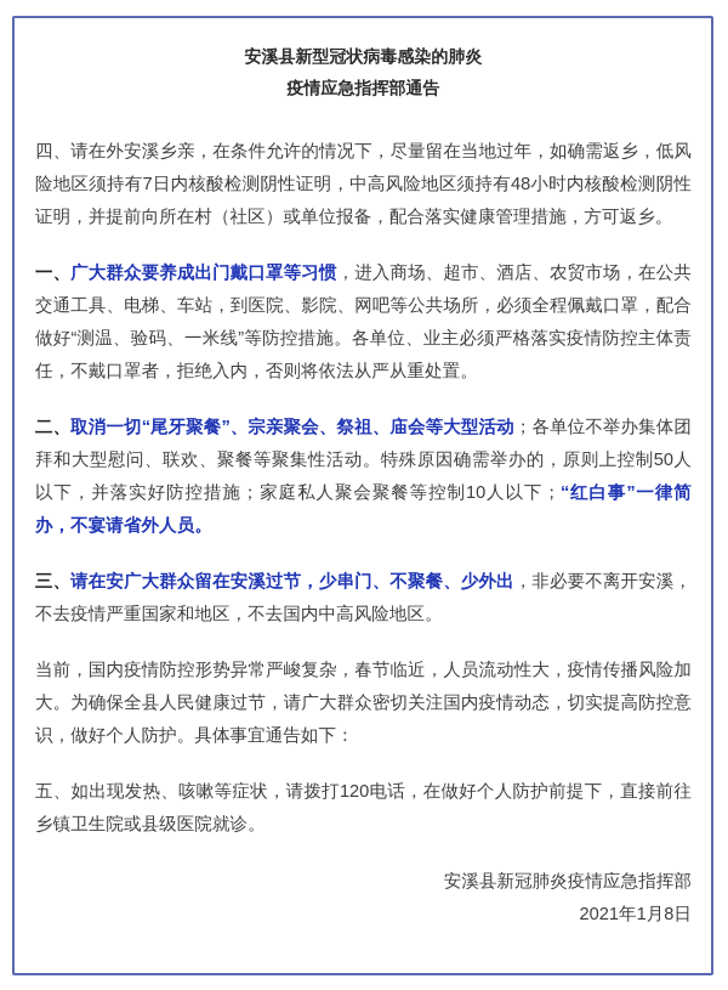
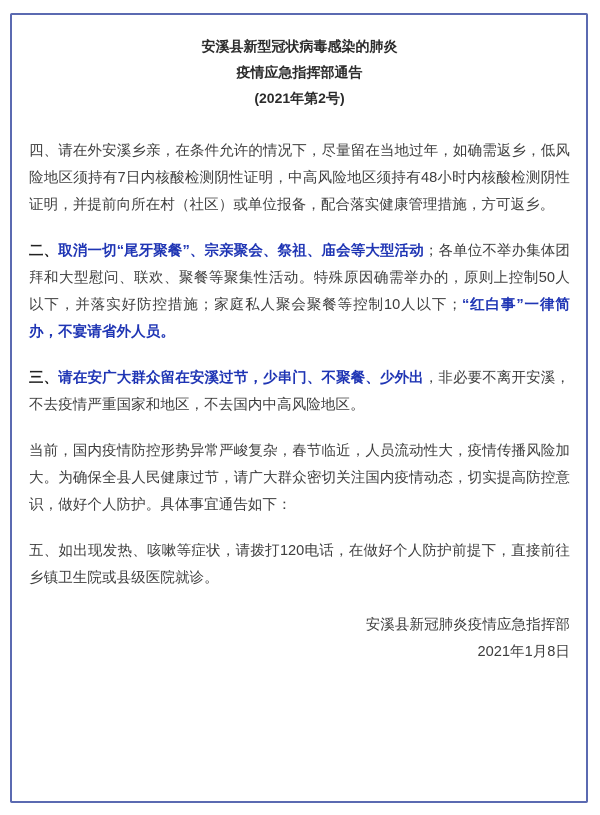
  安溪县新型冠状病毒感染的肺炎
  疫情应急指挥部通告
+ (2021年第2号)
  四、请在外安溪乡亲，在条件允许的情况下，尽量留在当地过年，如确需返乡，低风险地区须持有7日内核酸检测阴性证明，中高风险地区须持有48小时内核酸检测阴性证明，并提前向所在村（社区）或单位报备，配合落实健康管理措施，方可返乡。
- 一、广大群众要养成出门戴口罩等习惯，进入商场、超市、酒店、农贸市场，在公共交通工具、电梯、车站，到医院、影院、网吧等公共场所，必须全程佩戴口罩，配合做好“测温、验码、一米线”等防控措施。各单位、业主必须严格落实疫情防控主体责任，不戴口罩者，拒绝入内，否则将依法从严从重处置。
  二、取消一切“尾牙聚餐”、宗亲聚会、祭祖、庙会等大型活动；各单位不举办集体团拜和大型慰问、联欢、聚餐等聚集性活动。特殊原因确需举办的，原则上控制50人以下，并落实好防控措施；家庭私人聚会聚餐等控制10人以下；“红白事”一律简办，不宴请省外人员。
  三、请在安广大群众留在安溪过节，少串门、不聚餐、少外出，非必要不离开安溪，不去疫情严重国家和地区，不去国内中高风险地区。
  当前，国内疫情防控形势异常严峻复杂，春节临近，人员流动性大，疫情传播风险加大。为确保全县人民健康过节，请广大群众密切关注国内疫情动态，切实提高防控意识，做好个人防护。具体事宜通告如下：
  五、如出现发热、咳嗽等症状，请拨打120电话，在做好个人防护前提下，直接前往乡镇卫生院或县级医院就诊。
  安溪县新冠肺炎疫情应急指挥部
  2021年1月8日
